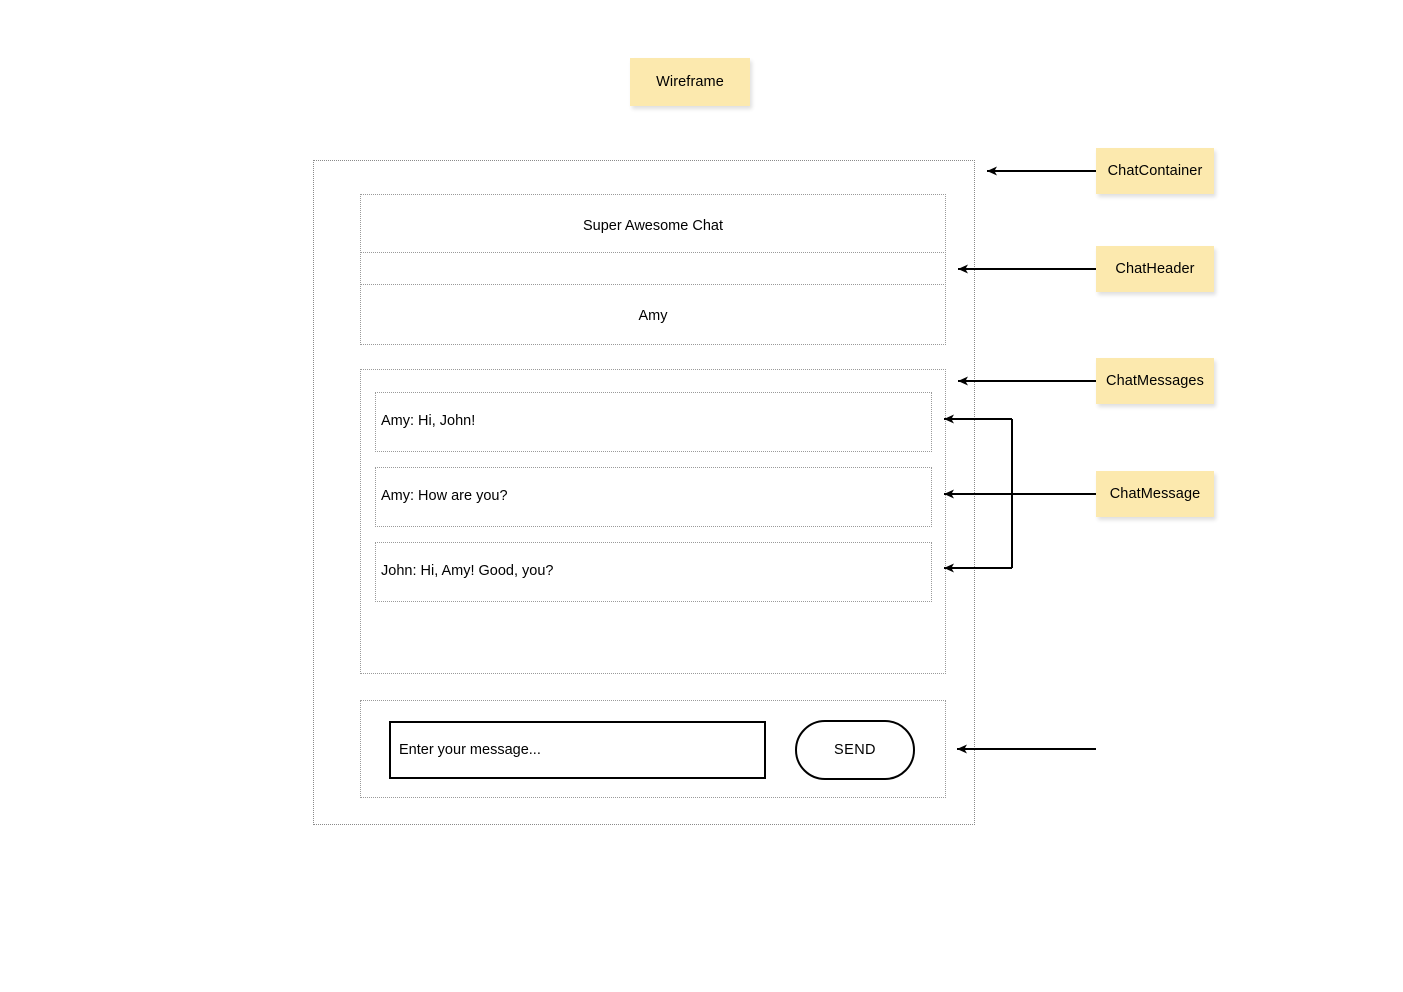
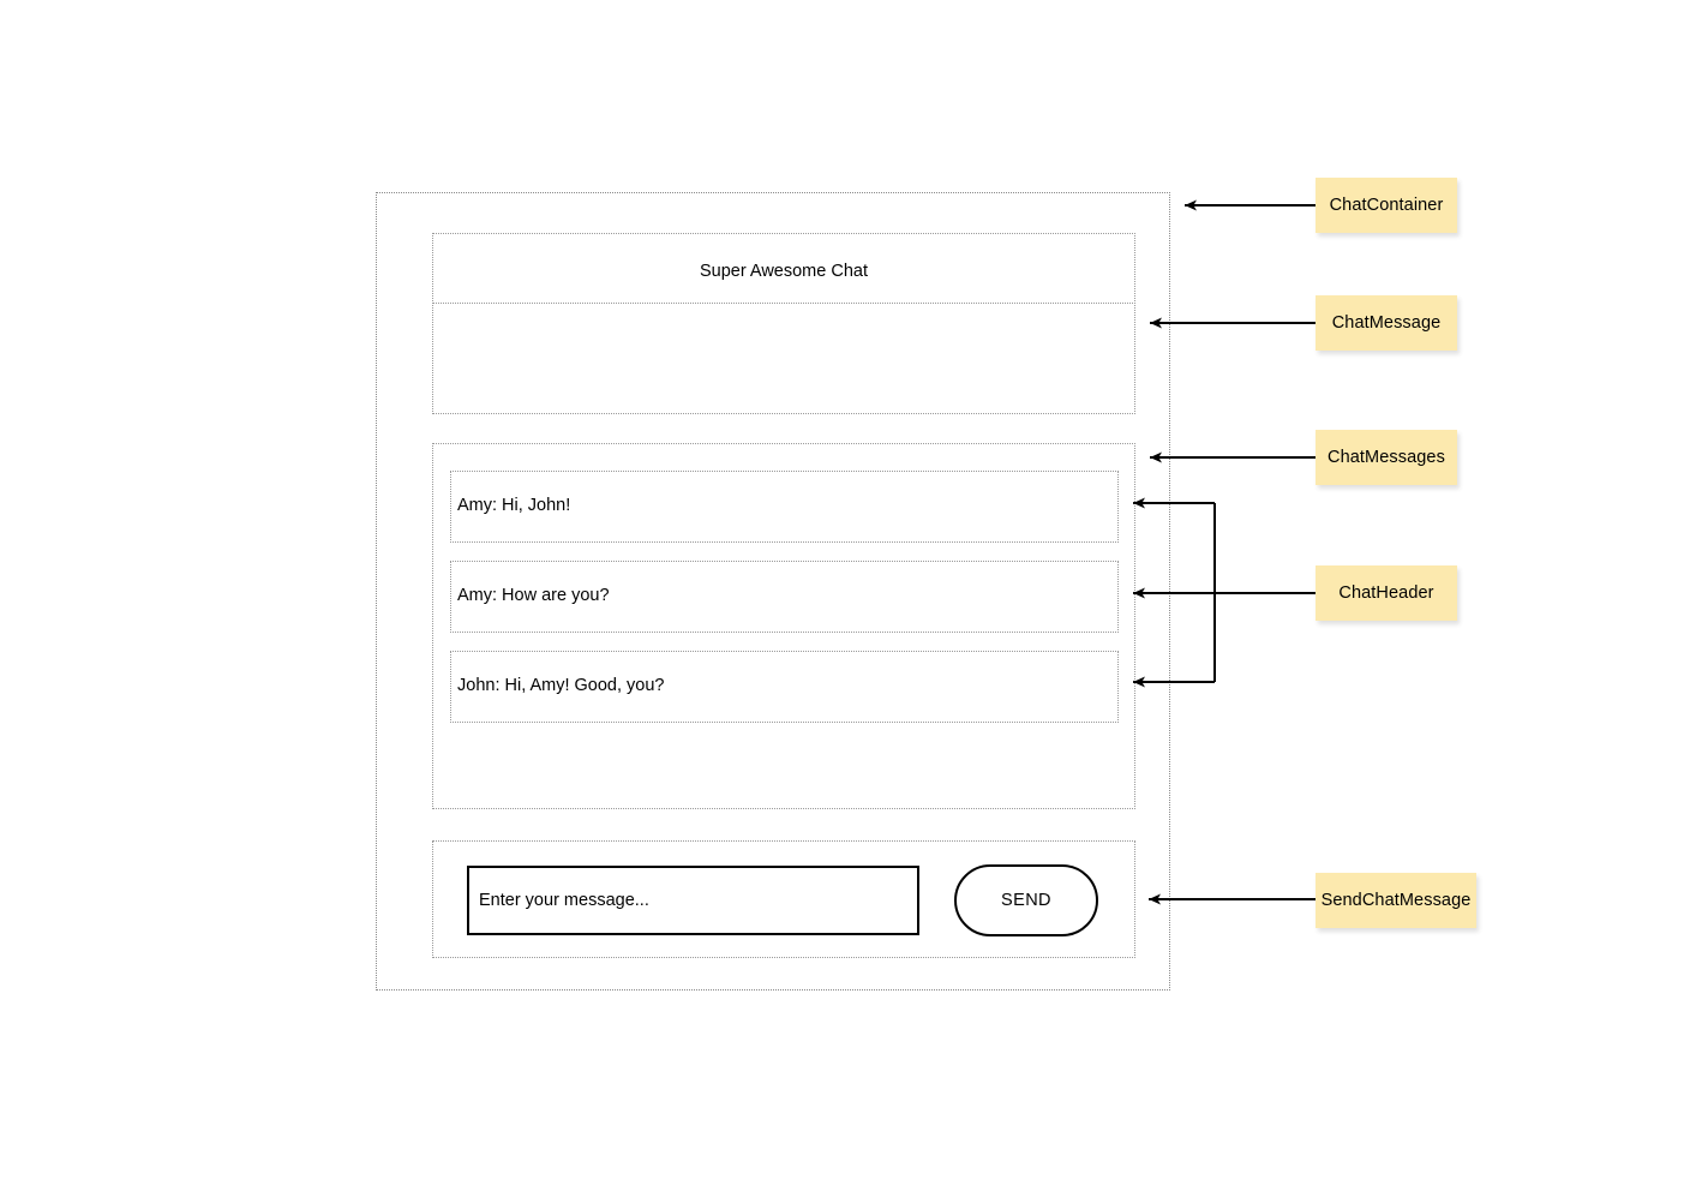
- Wireframe
  Super Awesome Chat
- Amy
  Amy: Hi, John!
  Amy: How are you?
  John: Hi, Amy! Good, you?
  Enter your message...
  SEND
  ChatContainer
- ChatHeader
+ ChatMessage
  ChatMessages
- ChatMessage
+ ChatHeader
+ SendChatMessage
